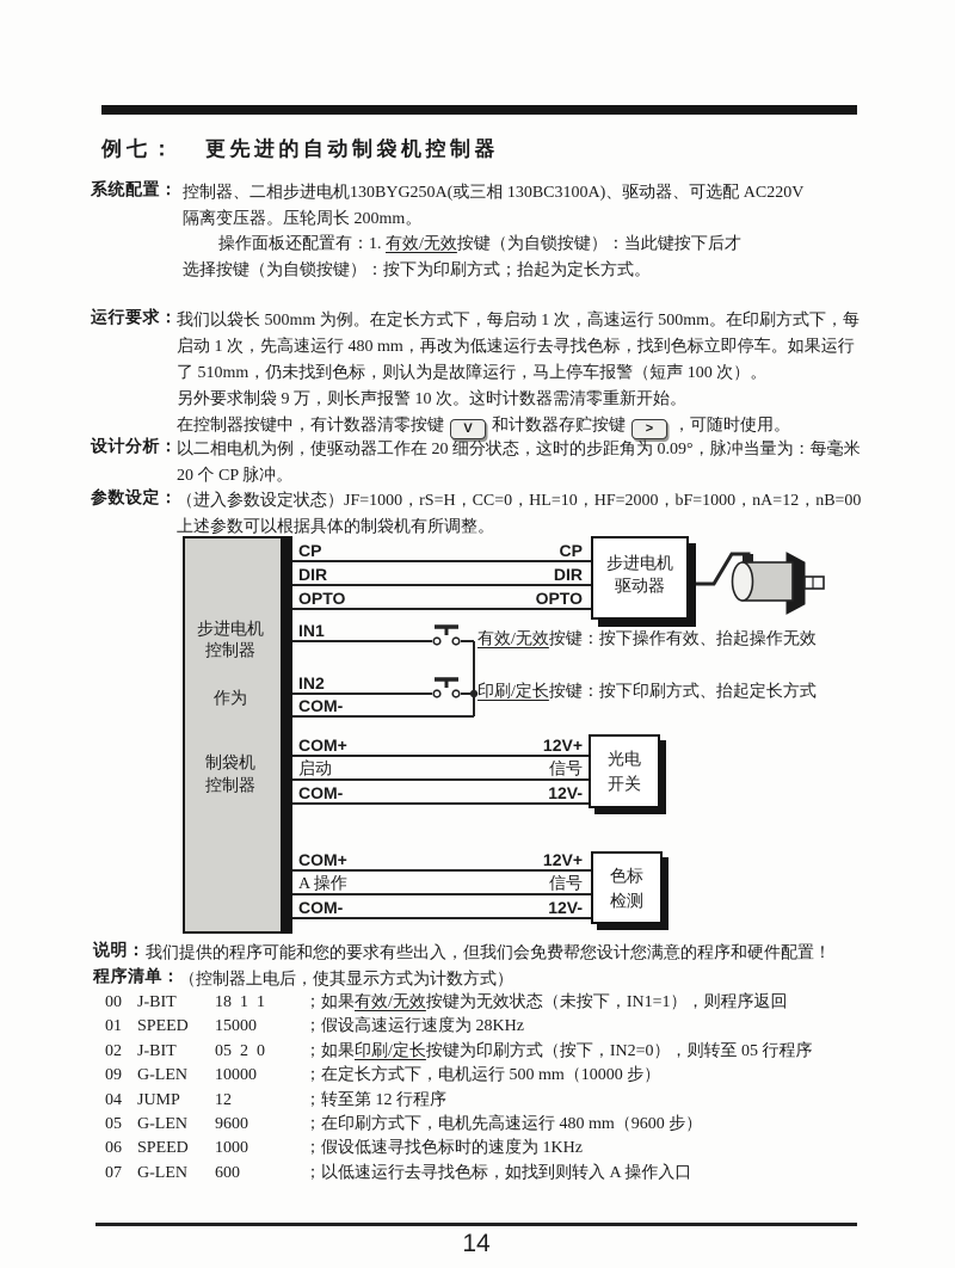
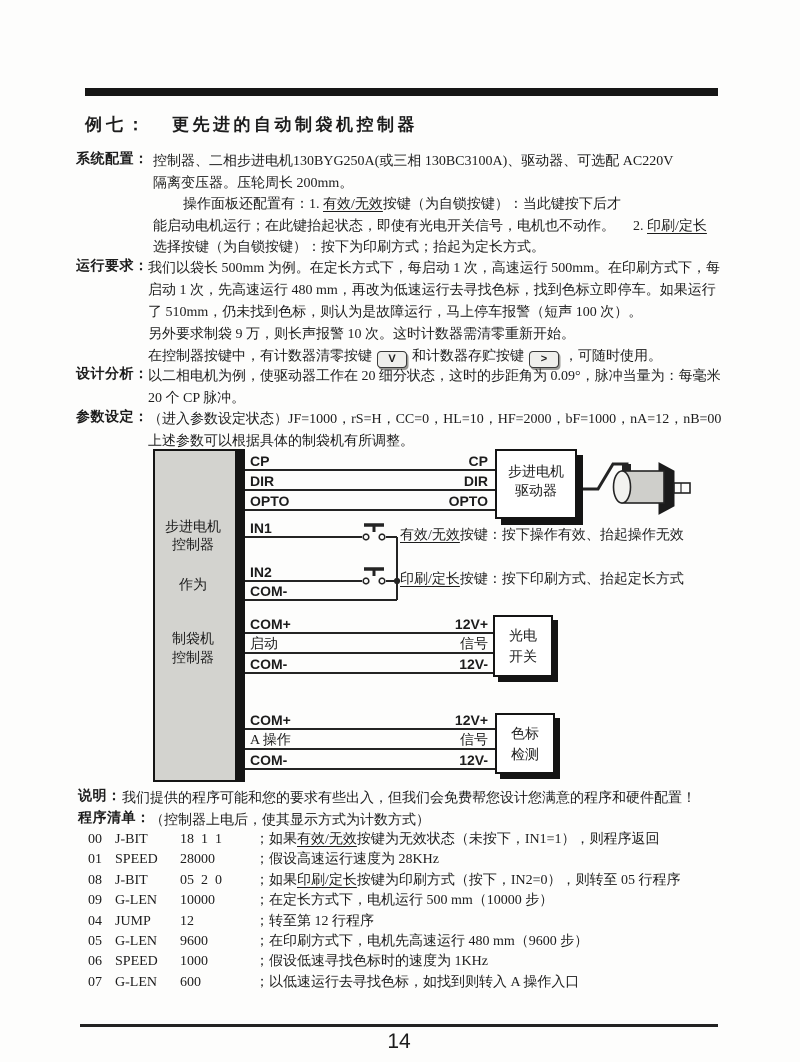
  例七： 更先进的自动制袋机控制器
  系统配置：
  控制器、二相步进电机130BYG250A(或三相 130BC3100A)、驱动器、可选配 AC220V
  隔离变压器。压轮周长 200mm。
  操作面板还配置有：1. 有效/无效按键（为自锁按键）：当此键按下后才
+ 能启动电机运行；在此键抬起状态，即使有光电开关信号，电机也不动作。 2. 印刷/定长
  选择按键（为自锁按键）：按下为印刷方式；抬起为定长方式。
  运行要求：
  我们以袋长 500mm 为例。在定长方式下，每启动 1 次，高速运行 500mm。在印刷方式下，每
  启动 1 次，先高速运行 480 mm，再改为低速运行去寻找色标，找到色标立即停车。如果运行
  了 510mm，仍未找到色标，则认为是故障运行，马上停车报警（短声 100 次）。
  另外要求制袋 9 万，则长声报警 10 次。这时计数器需清零重新开始。
  在控制器按键中，有计数器清零按键 V 和计数器存贮按键 > ，可随时使用。
  设计分析：
  以二相电机为例，使驱动器工作在 20 细分状态，这时的步距角为 0.09°，脉冲当量为：每毫米
  20 个 CP 脉冲。
  参数设定：
  （进入参数设定状态）JF=1000，rS=H，CC=0，HL=10，HF=2000，bF=1000，nA=12，nB=00
  上述参数可以根据具体的制袋机有所调整。
  步进电机
  控制器
  作为
  制袋机
  控制器
  步进电机
  驱动器
  光电
  开关
  色标
  检测
  CP
  DIR
  OPTO
  IN1
  IN2
  COM-
  COM+
  启动
  COM-
  COM+
  A 操作
  COM-
  CP
  DIR
  OPTO
  12V+
  信号
  12V-
  12V+
  信号
  12V-
  有效/无效按键：按下操作有效、抬起操作无效
  印刷/定长按键：按下印刷方式、抬起定长方式
  说明：
  我们提供的程序可能和您的要求有些出入，但我们会免费帮您设计您满意的程序和硬件配置！
  程序清单：
  （控制器上电后，使其显示方式为计数方式）
  00 J-BIT 18 1 1 ；如果有效/无效按键为无效状态（未按下，IN1=1），则程序返回
- 01 SPEED 15000 ；假设高速运行速度为 28KHz
+ 01 SPEED 28000 ；假设高速运行速度为 28KHz
- 02 J-BIT 05 2 0 ；如果印刷/定长按键为印刷方式（按下，IN2=0），则转至 05 行程序
+ 08 J-BIT 05 2 0 ；如果印刷/定长按键为印刷方式（按下，IN2=0），则转至 05 行程序
  09 G-LEN 10000 ；在定长方式下，电机运行 500 mm（10000 步）
  04 JUMP 12 ；转至第 12 行程序
  05 G-LEN 9600 ；在印刷方式下，电机先高速运行 480 mm（9600 步）
  06 SPEED 1000 ；假设低速寻找色标时的速度为 1KHz
  07 G-LEN 600 ；以低速运行去寻找色标，如找到则转入 A 操作入口
  14
